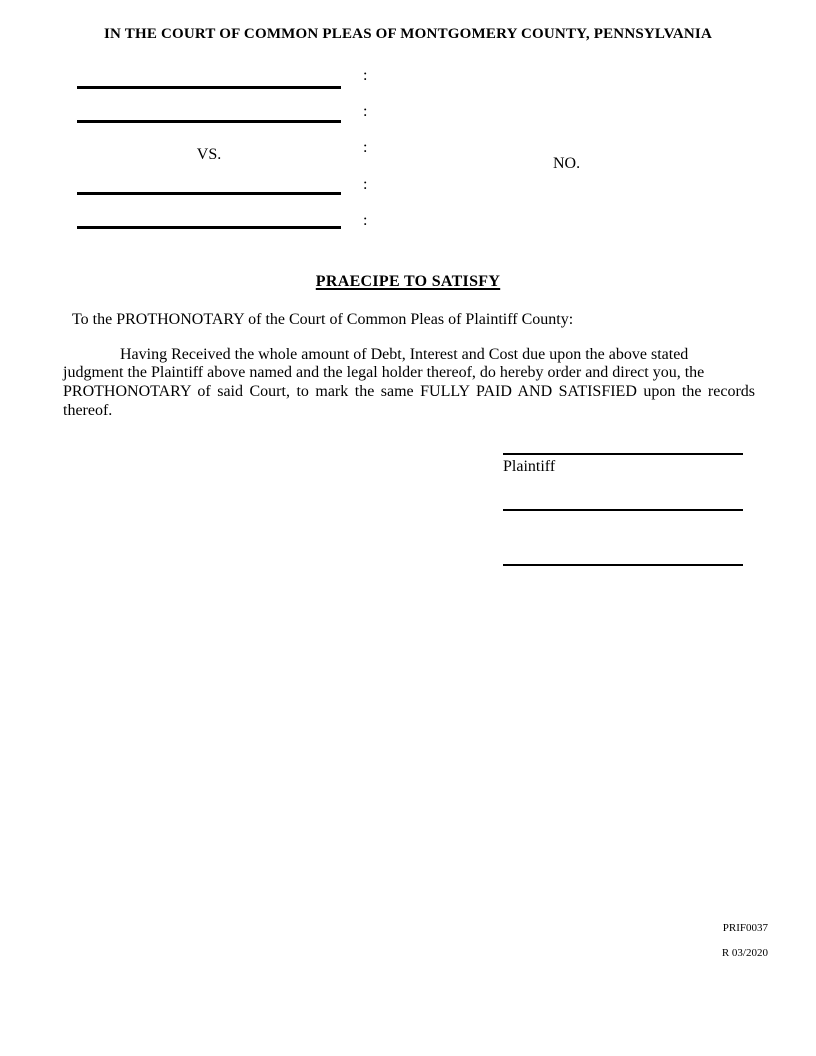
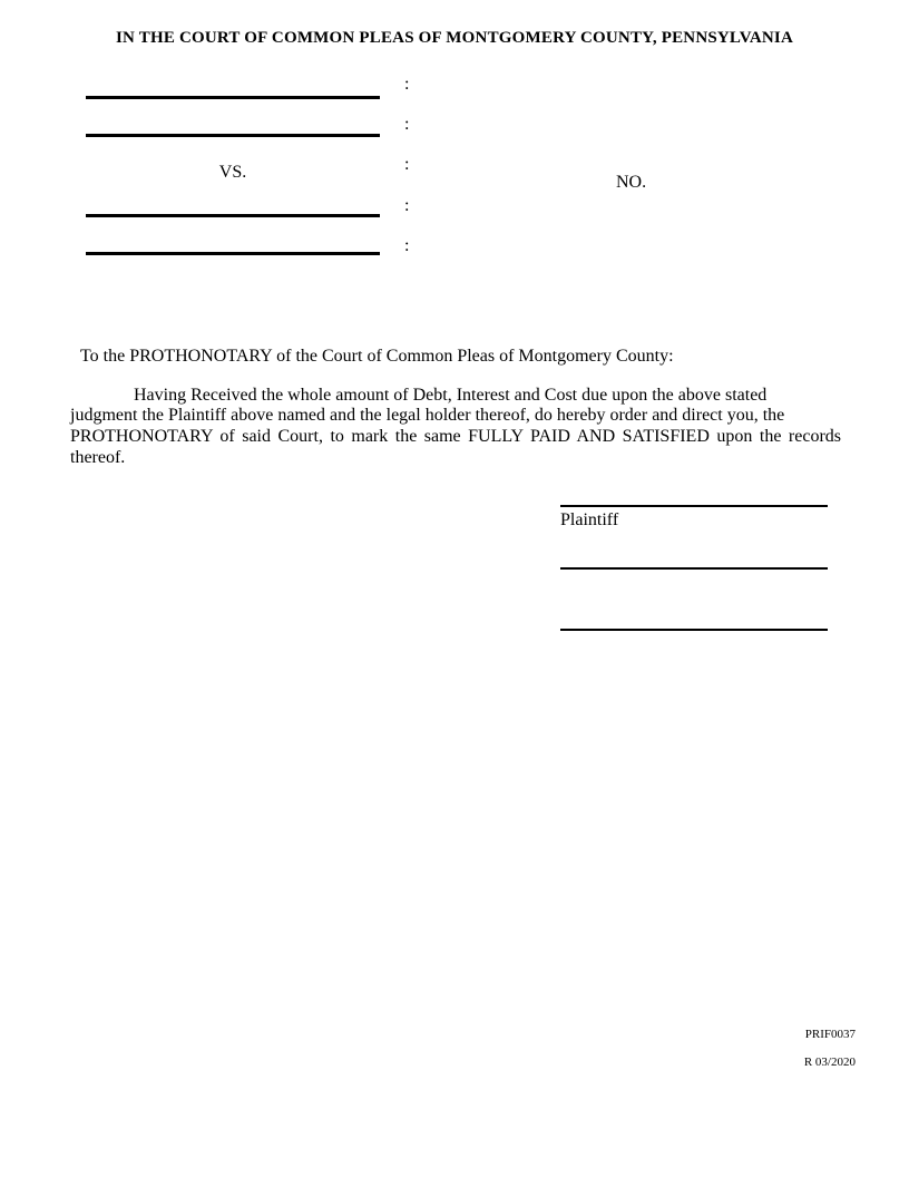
  IN THE COURT OF COMMON PLEAS OF MONTGOMERY COUNTY, PENNSYLVANIA
  VS.
  :
  :
  :
  :
  :
  NO.
- PRAECIPE TO SATISFY
- To the PROTHONOTARY of the Court of Common Pleas of Plaintiff County:
+ To the PROTHONOTARY of the Court of Common Pleas of Montgomery County:
  Having Received the whole amount of Debt, Interest and Cost due upon the above stated
  judgment the Plaintiff above named and the legal holder thereof, do hereby order and direct you, the
  PROTHONOTARY of said Court, to mark the same FULLY PAID AND SATISFIED upon the records
  thereof.
  Plaintiff
  PRIF0037
  R 03/2020
